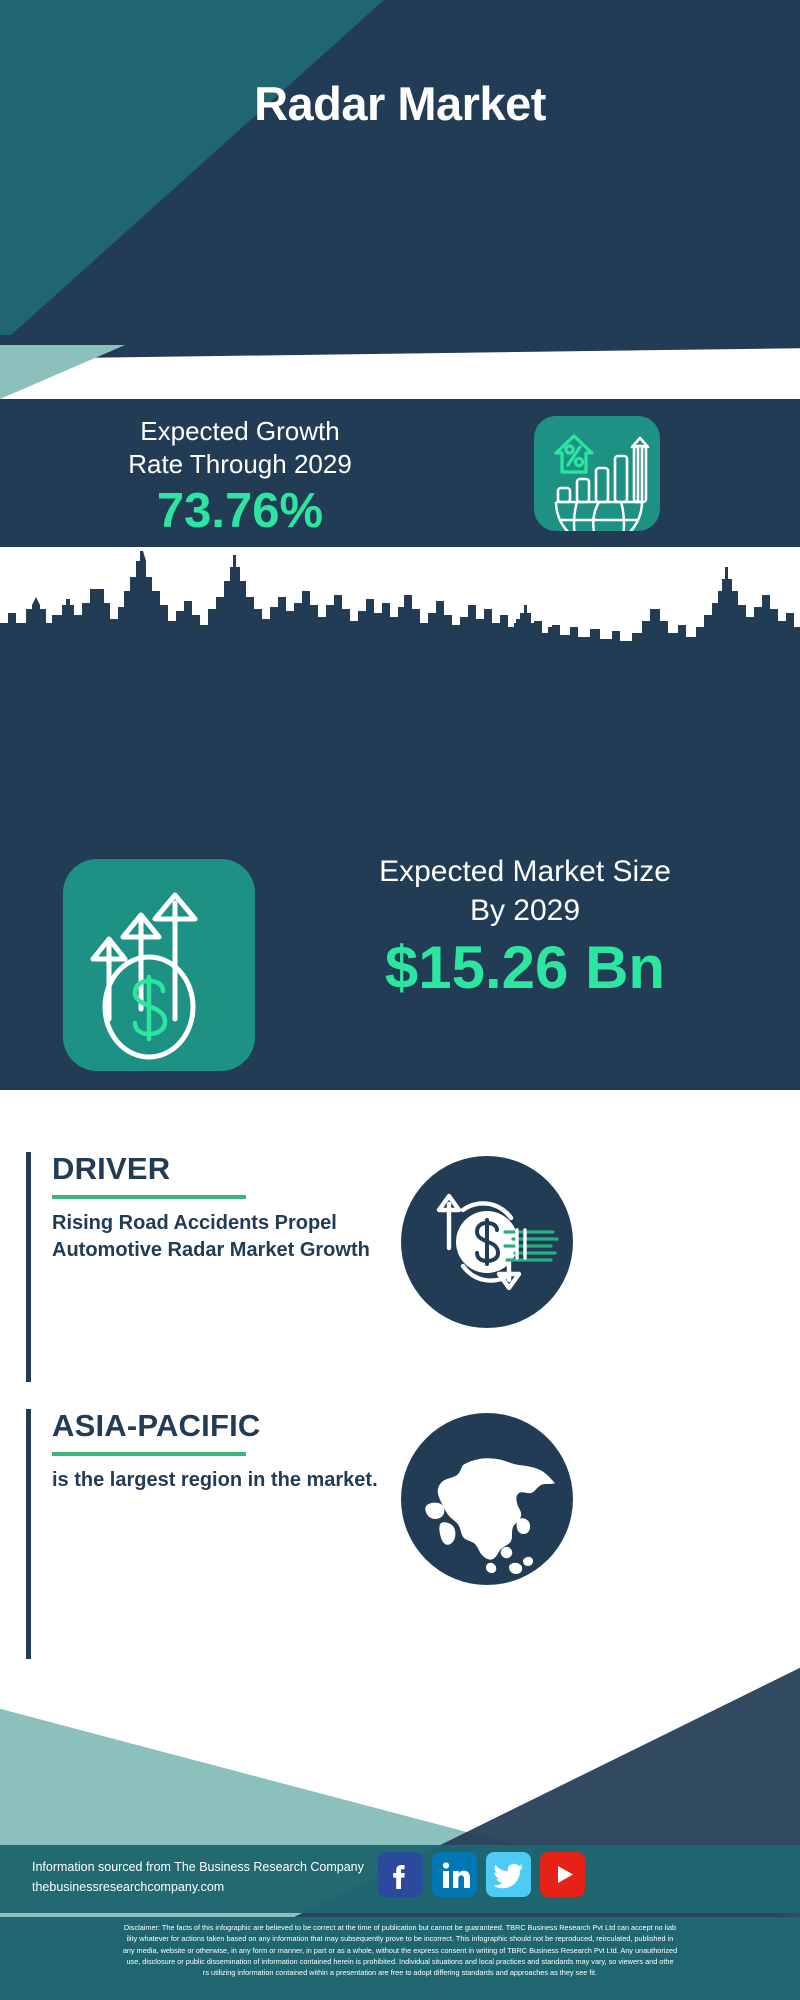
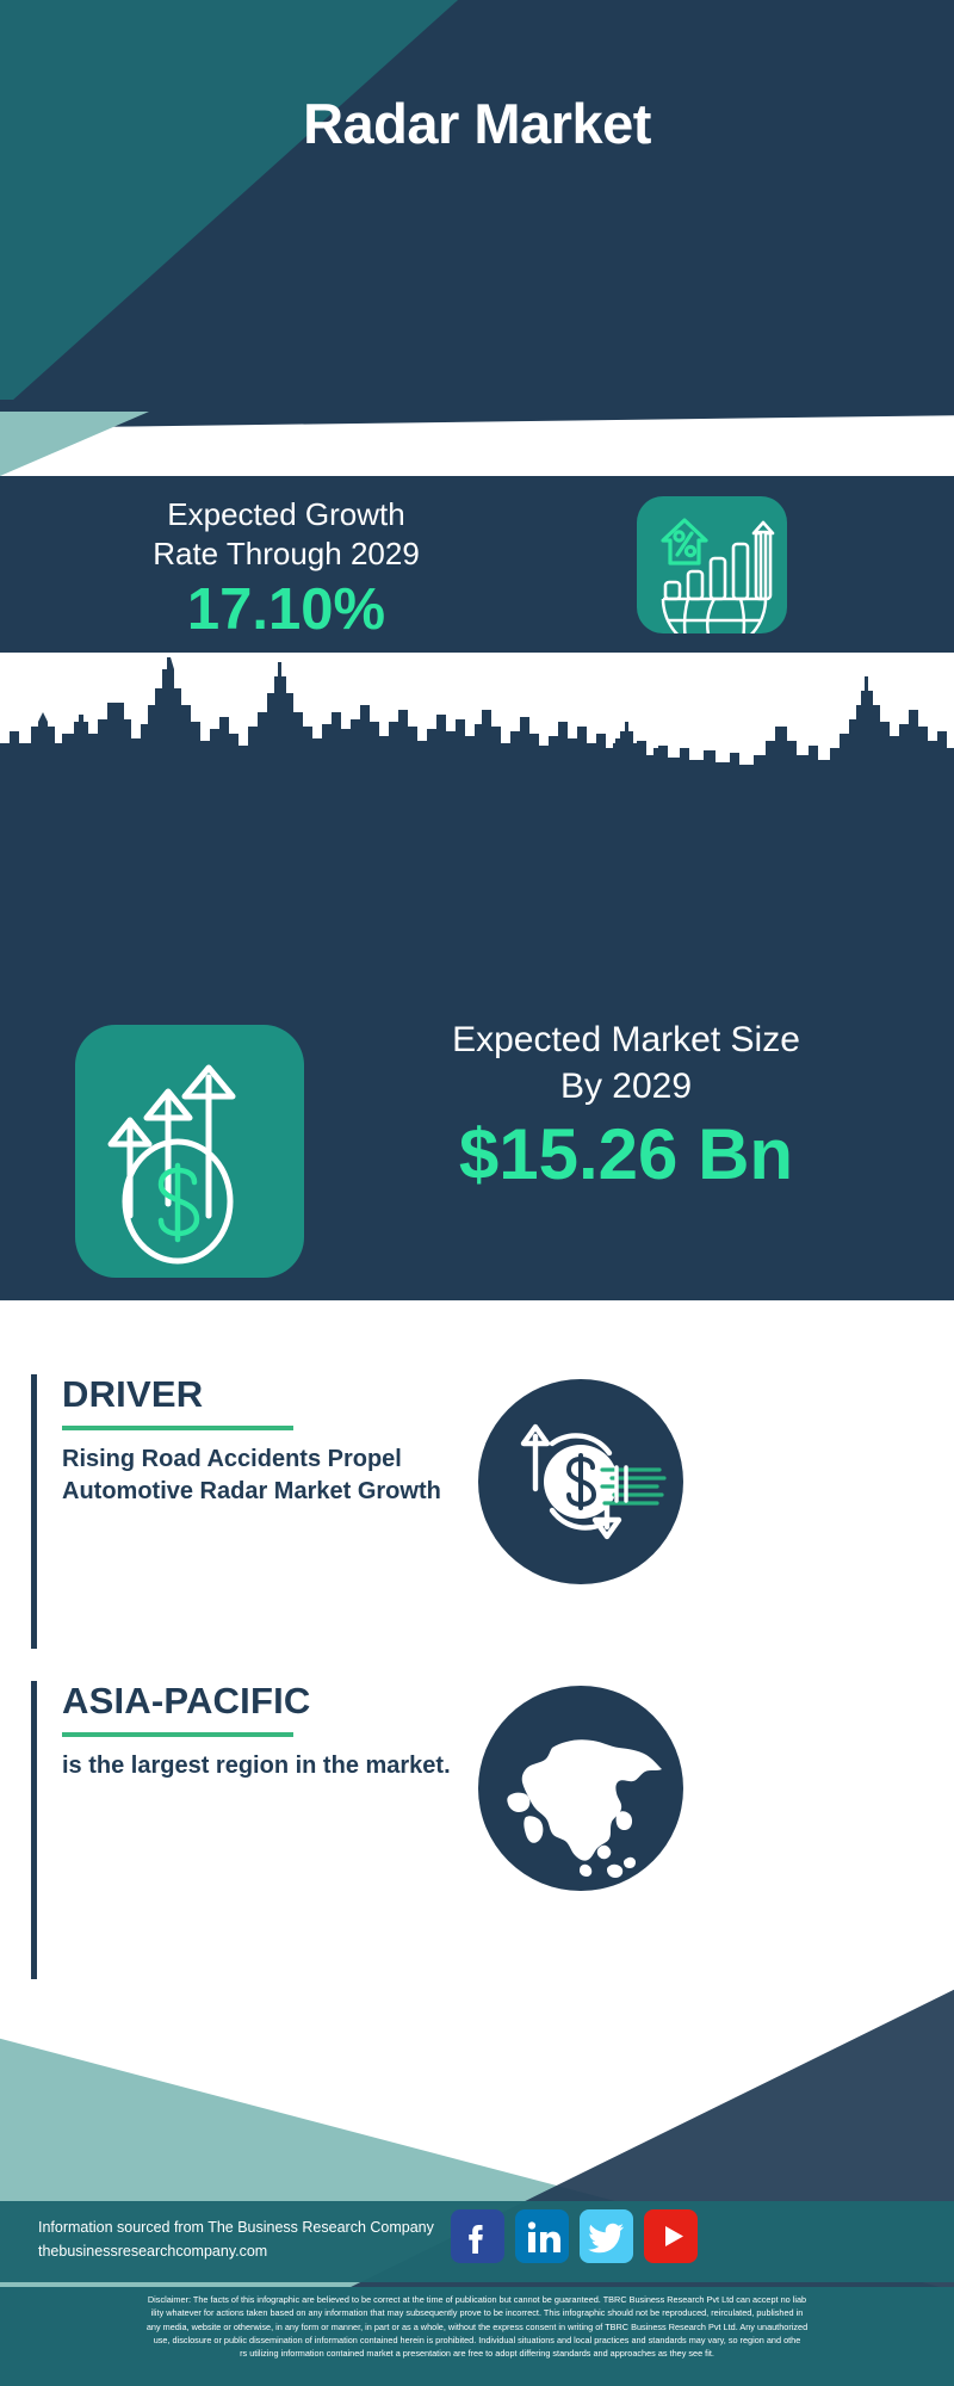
  Radar Market
  Expected Growth
  Rate Through 2029
- 73.76%
+ 17.10%
  Expected Market Size
  By 2029
  $15.26 Bn
  DRIVER
  Rising Road Accidents Propel Automotive Radar Market Growth
  ASIA-PACIFIC
  is the largest region in the market.
  Information sourced from The Business Research Company
  thebusinessresearchcompany.com
  Disclaimer: The facts of this infographic are believed to be correct at the time of publication but cannot be guaranteed. TBRC Business Research Pvt Ltd can accept no liab
  ility whatever for actions taken based on any information that may subsequently prove to be incorrect. This infographic should not be reproduced, reirculated, published in
  any media, website or otherwise, in any form or manner, in part or as a whole, without the express consent in writing of TBRC Business Research Pvt Ltd. Any unauthorized
- use, disclosure or public dissemination of information contained herein is prohibited. Individual situations and local practices and standards may vary, so viewers and othe
+ use, disclosure or public dissemination of information contained herein is prohibited. Individual situations and local practices and standards may vary, so region and othe
- rs utilizing information contained within a presentation are free to adopt differing standards and approaches as they see fit.
+ rs utilizing information contained market a presentation are free to adopt differing standards and approaches as they see fit.
